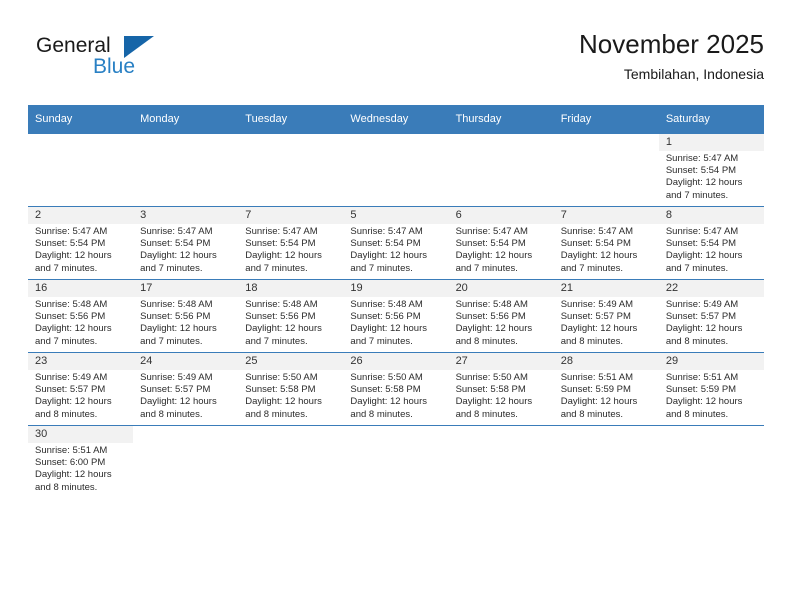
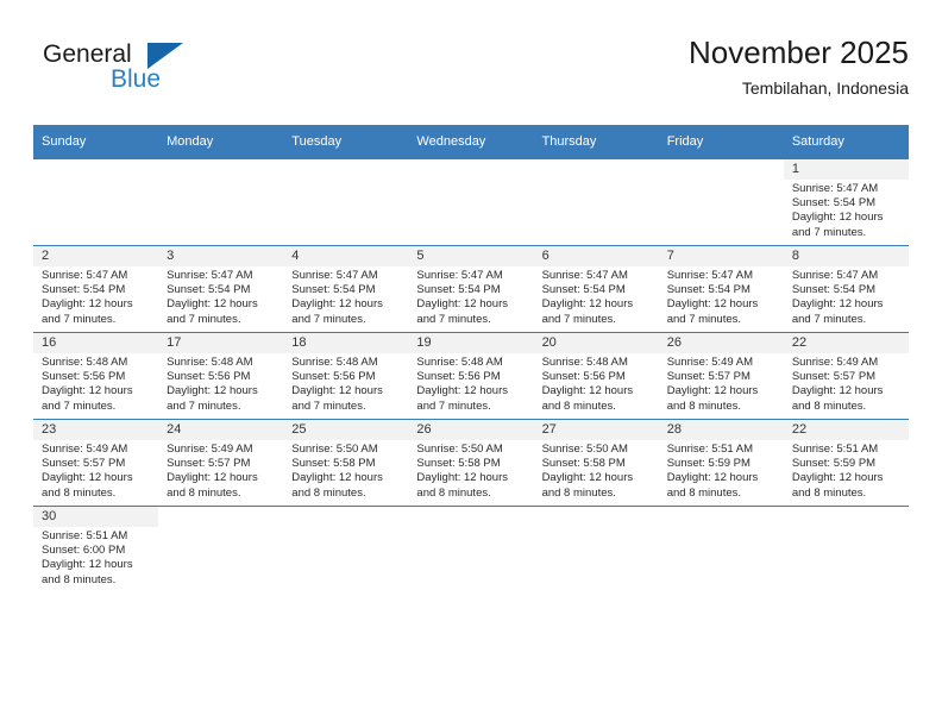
  General
  Blue
  November 2025
  Tembilahan, Indonesia
  Sunday	Monday	Tuesday	Wednesday	Thursday	Friday	Saturday
  						1Sunrise: 5:47 AMSunset: 5:54 PMDaylight: 12 hours and 7 minutes.
- 2Sunrise: 5:47 AMSunset: 5:54 PMDaylight: 12 hours and 7 minutes.	3Sunrise: 5:47 AMSunset: 5:54 PMDaylight: 12 hours and 7 minutes.	7Sunrise: 5:47 AMSunset: 5:54 PMDaylight: 12 hours and 7 minutes.	5Sunrise: 5:47 AMSunset: 5:54 PMDaylight: 12 hours and 7 minutes.	6Sunrise: 5:47 AMSunset: 5:54 PMDaylight: 12 hours and 7 minutes.	7Sunrise: 5:47 AMSunset: 5:54 PMDaylight: 12 hours and 7 minutes.	8Sunrise: 5:47 AMSunset: 5:54 PMDaylight: 12 hours and 7 minutes.
+ 2Sunrise: 5:47 AMSunset: 5:54 PMDaylight: 12 hours and 7 minutes.	3Sunrise: 5:47 AMSunset: 5:54 PMDaylight: 12 hours and 7 minutes.	4Sunrise: 5:47 AMSunset: 5:54 PMDaylight: 12 hours and 7 minutes.	5Sunrise: 5:47 AMSunset: 5:54 PMDaylight: 12 hours and 7 minutes.	6Sunrise: 5:47 AMSunset: 5:54 PMDaylight: 12 hours and 7 minutes.	7Sunrise: 5:47 AMSunset: 5:54 PMDaylight: 12 hours and 7 minutes.	8Sunrise: 5:47 AMSunset: 5:54 PMDaylight: 12 hours and 7 minutes.
- 16Sunrise: 5:48 AMSunset: 5:56 PMDaylight: 12 hours and 7 minutes.	17Sunrise: 5:48 AMSunset: 5:56 PMDaylight: 12 hours and 7 minutes.	18Sunrise: 5:48 AMSunset: 5:56 PMDaylight: 12 hours and 7 minutes.	19Sunrise: 5:48 AMSunset: 5:56 PMDaylight: 12 hours and 7 minutes.	20Sunrise: 5:48 AMSunset: 5:56 PMDaylight: 12 hours and 8 minutes.	21Sunrise: 5:49 AMSunset: 5:57 PMDaylight: 12 hours and 8 minutes.	22Sunrise: 5:49 AMSunset: 5:57 PMDaylight: 12 hours and 8 minutes.
+ 16Sunrise: 5:48 AMSunset: 5:56 PMDaylight: 12 hours and 7 minutes.	17Sunrise: 5:48 AMSunset: 5:56 PMDaylight: 12 hours and 7 minutes.	18Sunrise: 5:48 AMSunset: 5:56 PMDaylight: 12 hours and 7 minutes.	19Sunrise: 5:48 AMSunset: 5:56 PMDaylight: 12 hours and 7 minutes.	20Sunrise: 5:48 AMSunset: 5:56 PMDaylight: 12 hours and 8 minutes.	26Sunrise: 5:49 AMSunset: 5:57 PMDaylight: 12 hours and 8 minutes.	22Sunrise: 5:49 AMSunset: 5:57 PMDaylight: 12 hours and 8 minutes.
- 23Sunrise: 5:49 AMSunset: 5:57 PMDaylight: 12 hours and 8 minutes.	24Sunrise: 5:49 AMSunset: 5:57 PMDaylight: 12 hours and 8 minutes.	25Sunrise: 5:50 AMSunset: 5:58 PMDaylight: 12 hours and 8 minutes.	26Sunrise: 5:50 AMSunset: 5:58 PMDaylight: 12 hours and 8 minutes.	27Sunrise: 5:50 AMSunset: 5:58 PMDaylight: 12 hours and 8 minutes.	28Sunrise: 5:51 AMSunset: 5:59 PMDaylight: 12 hours and 8 minutes.	29Sunrise: 5:51 AMSunset: 5:59 PMDaylight: 12 hours and 8 minutes.
+ 23Sunrise: 5:49 AMSunset: 5:57 PMDaylight: 12 hours and 8 minutes.	24Sunrise: 5:49 AMSunset: 5:57 PMDaylight: 12 hours and 8 minutes.	25Sunrise: 5:50 AMSunset: 5:58 PMDaylight: 12 hours and 8 minutes.	26Sunrise: 5:50 AMSunset: 5:58 PMDaylight: 12 hours and 8 minutes.	27Sunrise: 5:50 AMSunset: 5:58 PMDaylight: 12 hours and 8 minutes.	28Sunrise: 5:51 AMSunset: 5:59 PMDaylight: 12 hours and 8 minutes.	22Sunrise: 5:51 AMSunset: 5:59 PMDaylight: 12 hours and 8 minutes.
  30Sunrise: 5:51 AMSunset: 6:00 PMDaylight: 12 hours and 8 minutes.
